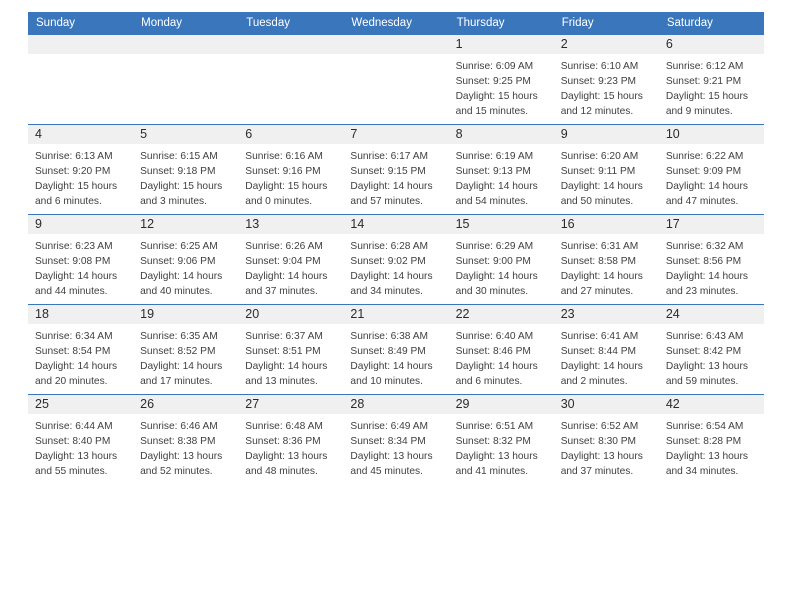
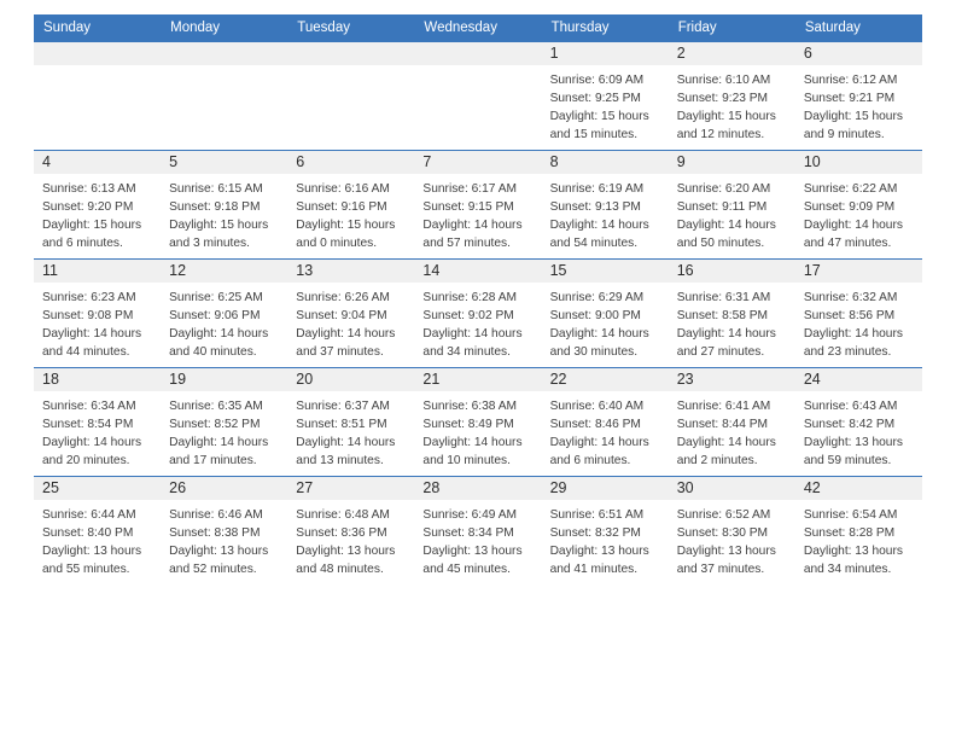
  Sunday	Monday	Tuesday	Wednesday	Thursday	Friday	Saturday
  				1Sunrise: 6:09 AMSunset: 9:25 PMDaylight: 15 hoursand 15 minutes.	2Sunrise: 6:10 AMSunset: 9:23 PMDaylight: 15 hoursand 12 minutes.	6Sunrise: 6:12 AMSunset: 9:21 PMDaylight: 15 hoursand 9 minutes.
  4Sunrise: 6:13 AMSunset: 9:20 PMDaylight: 15 hoursand 6 minutes.	5Sunrise: 6:15 AMSunset: 9:18 PMDaylight: 15 hoursand 3 minutes.	6Sunrise: 6:16 AMSunset: 9:16 PMDaylight: 15 hoursand 0 minutes.	7Sunrise: 6:17 AMSunset: 9:15 PMDaylight: 14 hoursand 57 minutes.	8Sunrise: 6:19 AMSunset: 9:13 PMDaylight: 14 hoursand 54 minutes.	9Sunrise: 6:20 AMSunset: 9:11 PMDaylight: 14 hoursand 50 minutes.	10Sunrise: 6:22 AMSunset: 9:09 PMDaylight: 14 hoursand 47 minutes.
- 9Sunrise: 6:23 AMSunset: 9:08 PMDaylight: 14 hoursand 44 minutes.	12Sunrise: 6:25 AMSunset: 9:06 PMDaylight: 14 hoursand 40 minutes.	13Sunrise: 6:26 AMSunset: 9:04 PMDaylight: 14 hoursand 37 minutes.	14Sunrise: 6:28 AMSunset: 9:02 PMDaylight: 14 hoursand 34 minutes.	15Sunrise: 6:29 AMSunset: 9:00 PMDaylight: 14 hoursand 30 minutes.	16Sunrise: 6:31 AMSunset: 8:58 PMDaylight: 14 hoursand 27 minutes.	17Sunrise: 6:32 AMSunset: 8:56 PMDaylight: 14 hoursand 23 minutes.
+ 11Sunrise: 6:23 AMSunset: 9:08 PMDaylight: 14 hoursand 44 minutes.	12Sunrise: 6:25 AMSunset: 9:06 PMDaylight: 14 hoursand 40 minutes.	13Sunrise: 6:26 AMSunset: 9:04 PMDaylight: 14 hoursand 37 minutes.	14Sunrise: 6:28 AMSunset: 9:02 PMDaylight: 14 hoursand 34 minutes.	15Sunrise: 6:29 AMSunset: 9:00 PMDaylight: 14 hoursand 30 minutes.	16Sunrise: 6:31 AMSunset: 8:58 PMDaylight: 14 hoursand 27 minutes.	17Sunrise: 6:32 AMSunset: 8:56 PMDaylight: 14 hoursand 23 minutes.
  18Sunrise: 6:34 AMSunset: 8:54 PMDaylight: 14 hoursand 20 minutes.	19Sunrise: 6:35 AMSunset: 8:52 PMDaylight: 14 hoursand 17 minutes.	20Sunrise: 6:37 AMSunset: 8:51 PMDaylight: 14 hoursand 13 minutes.	21Sunrise: 6:38 AMSunset: 8:49 PMDaylight: 14 hoursand 10 minutes.	22Sunrise: 6:40 AMSunset: 8:46 PMDaylight: 14 hoursand 6 minutes.	23Sunrise: 6:41 AMSunset: 8:44 PMDaylight: 14 hoursand 2 minutes.	24Sunrise: 6:43 AMSunset: 8:42 PMDaylight: 13 hoursand 59 minutes.
  25Sunrise: 6:44 AMSunset: 8:40 PMDaylight: 13 hoursand 55 minutes.	26Sunrise: 6:46 AMSunset: 8:38 PMDaylight: 13 hoursand 52 minutes.	27Sunrise: 6:48 AMSunset: 8:36 PMDaylight: 13 hoursand 48 minutes.	28Sunrise: 6:49 AMSunset: 8:34 PMDaylight: 13 hoursand 45 minutes.	29Sunrise: 6:51 AMSunset: 8:32 PMDaylight: 13 hoursand 41 minutes.	30Sunrise: 6:52 AMSunset: 8:30 PMDaylight: 13 hoursand 37 minutes.	42Sunrise: 6:54 AMSunset: 8:28 PMDaylight: 13 hoursand 34 minutes.
